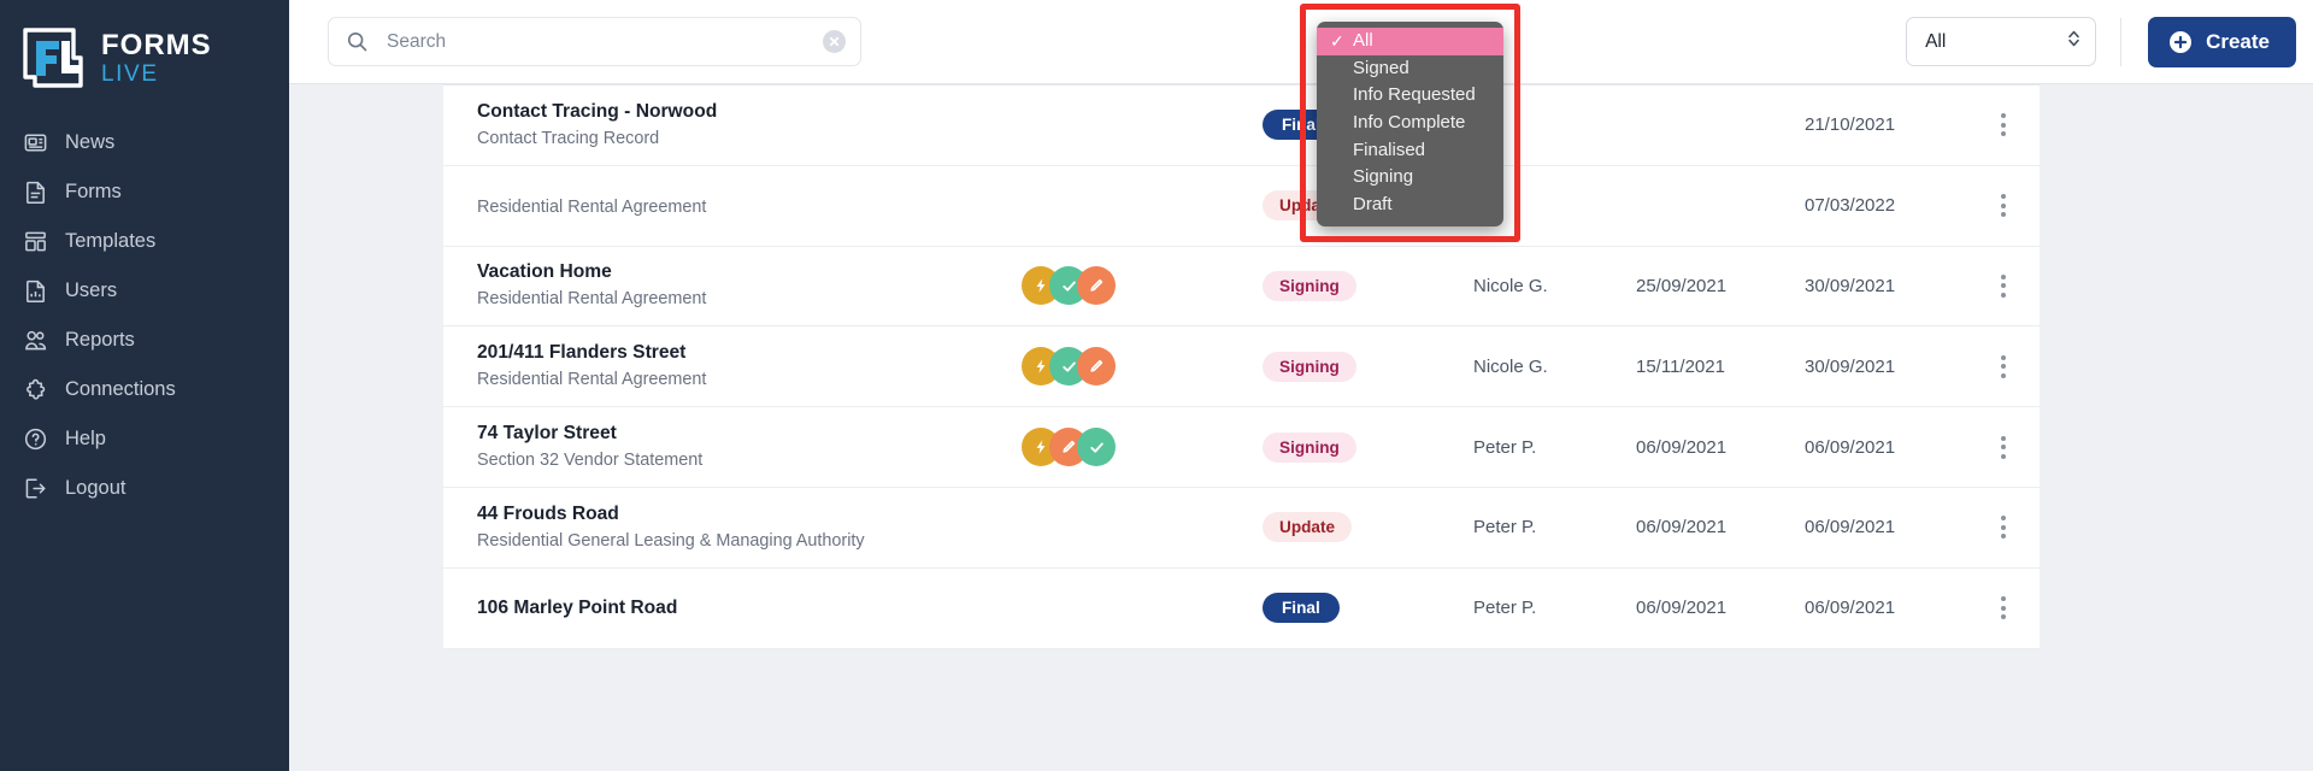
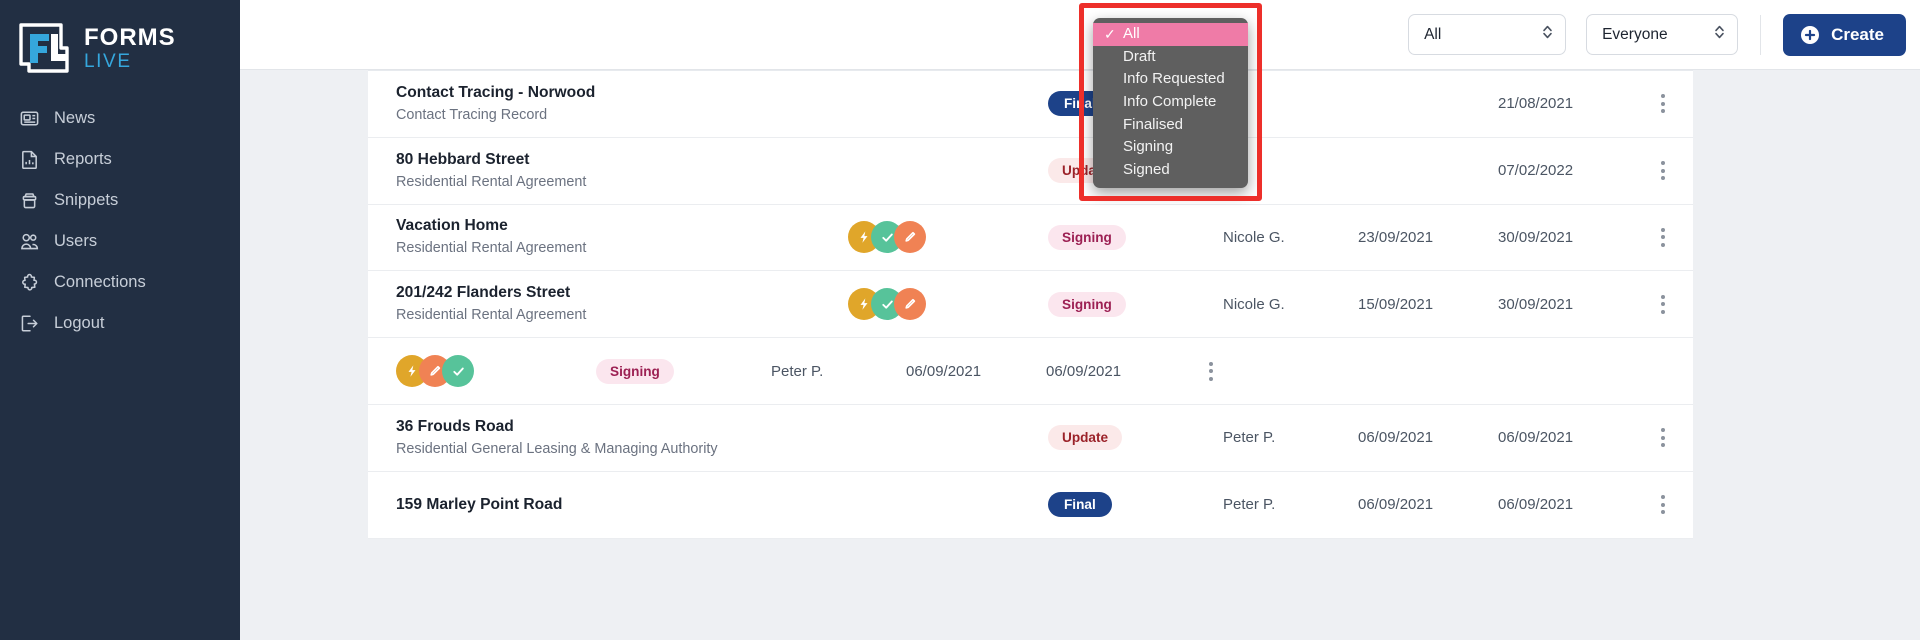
  FORMS
  LIVE
  News
- Forms
- Templates
- Users
+ Reports
+ Snippets
- Reports
+ Users
  Connections
- Help
  Logout
- Search
  All
+ Everyone
  Create
  Contact Tracing - Norwood
  Contact Tracing Record
  Fina
- 21/10/2021
+ 21/08/2021
+ 80 Hebbard Street
  Residential Rental Agreement
- 07/03/2022
+ 07/02/2022
  Vacation Home
  Residential Rental Agreement
  Signing
  Nicole G.
- 25/09/2021
+ 23/09/2021
  30/09/2021
- 201/411 Flanders Street
+ 201/242 Flanders Street
  Residential Rental Agreement
  Signing
  Nicole G.
- 15/11/2021
+ 15/09/2021
  30/09/2021
- 74 Taylor Street
- Section 32 Vendor Statement
  Signing
  Peter P.
  06/09/2021
  06/09/2021
- 44 Frouds Road
+ 36 Frouds Road
  Residential General Leasing & Managing Authority
  Update
  Peter P.
  06/09/2021
  06/09/2021
- 106 Marley Point Road
+ 159 Marley Point Road
  Final
  Peter P.
  06/09/2021
  06/09/2021
  ✓
  All
- Signed
+ Draft
  Info Requested
  Info Complete
  Finalised
  Signing
- Draft
+ Signed
